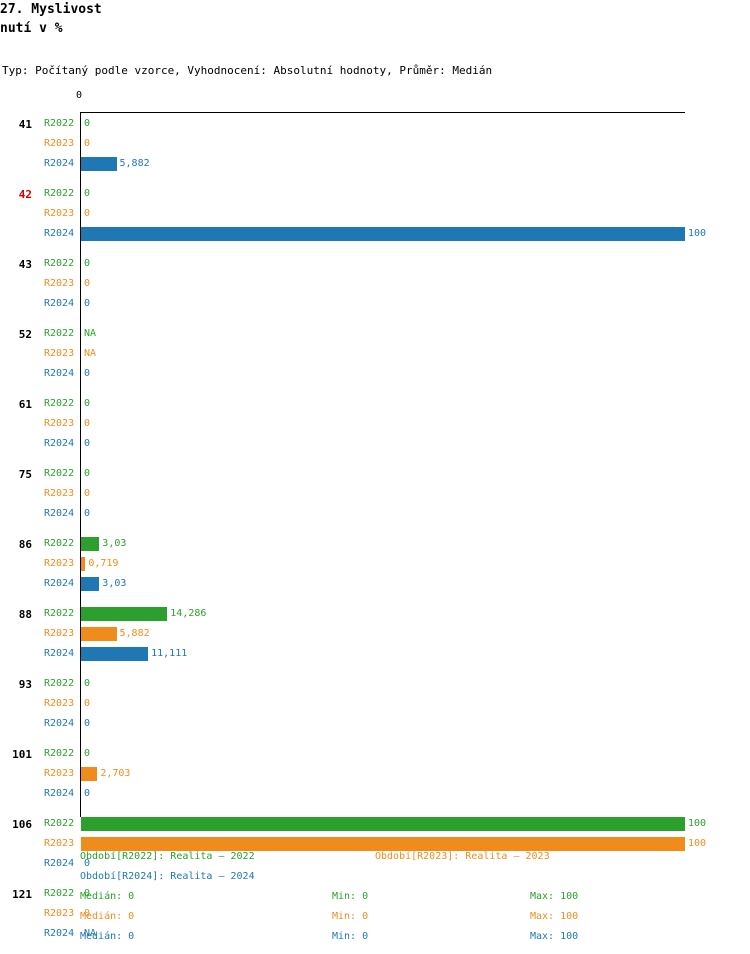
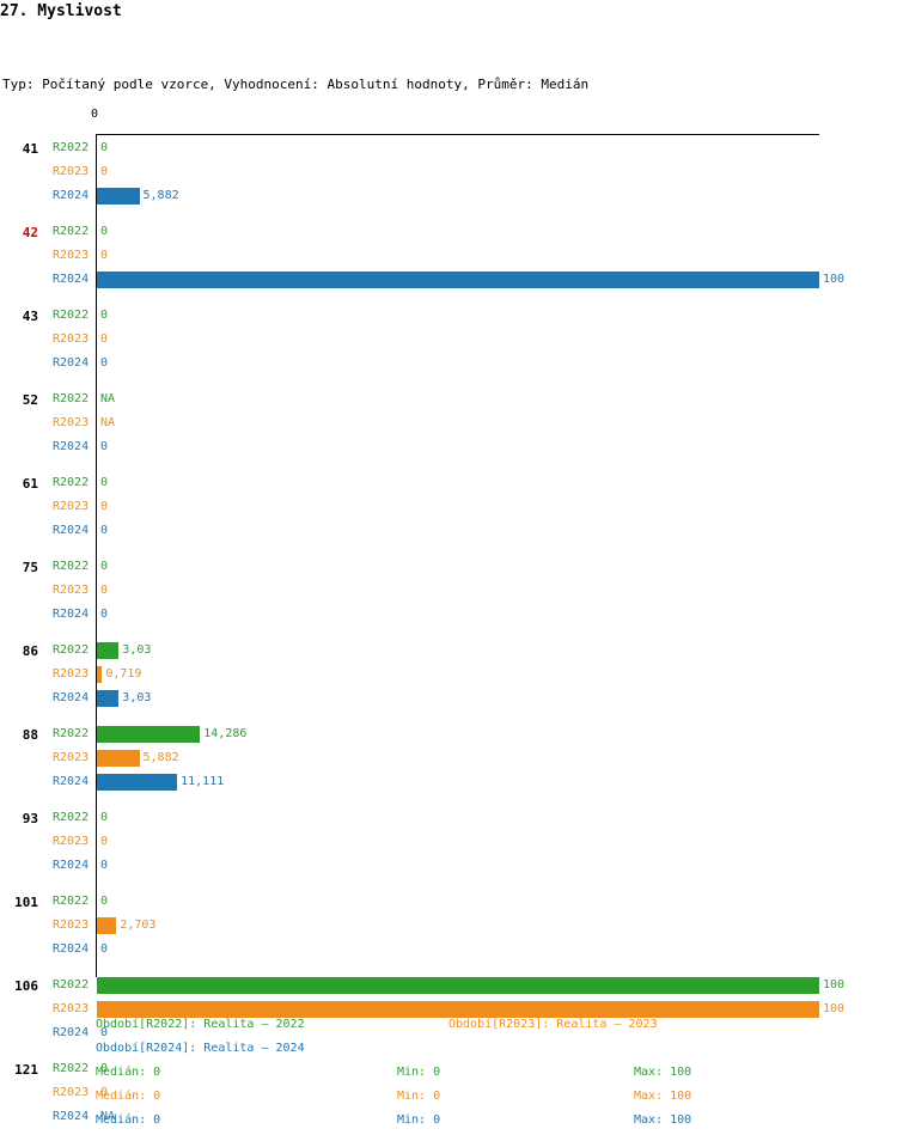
  27. Myslivost
- nutí v %
  Typ: Počítaný podle vzorce, Vyhodnocení: Absolutní hodnoty, Průměr: Medián
  0
  41
  R2022
  0
  R2023
  0
  R2024
  5,882
  42
  R2022
  0
  R2023
  0
  R2024
  100
  43
  R2022
  0
  R2023
  0
  R2024
  0
  52
  R2022
  NA
  R2023
  NA
  R2024
  0
  61
  R2022
  0
  R2023
  0
  R2024
  0
  75
  R2022
  0
  R2023
  0
  R2024
  0
  86
  R2022
  3,03
  R2023
  0,719
  R2024
  3,03
  88
  R2022
  14,286
  R2023
  5,882
  R2024
  11,111
  93
  R2022
  0
  R2023
  0
  R2024
  0
  101
  R2022
  0
  R2023
  2,703
  R2024
  0
  106
  R2022
  100
  R2023
  100
  R2024
  0
  121
  R2022
  0
  R2023
  0
  R2024
  NA
  Období[R2022]: Realita – 2022
  Období[R2023]: Realita – 2023
  Období[R2024]: Realita – 2024
  Medián: 0
  Min: 0
  Max: 100
  Medián: 0
  Min: 0
  Max: 100
  Medián: 0
  Min: 0
  Max: 100
